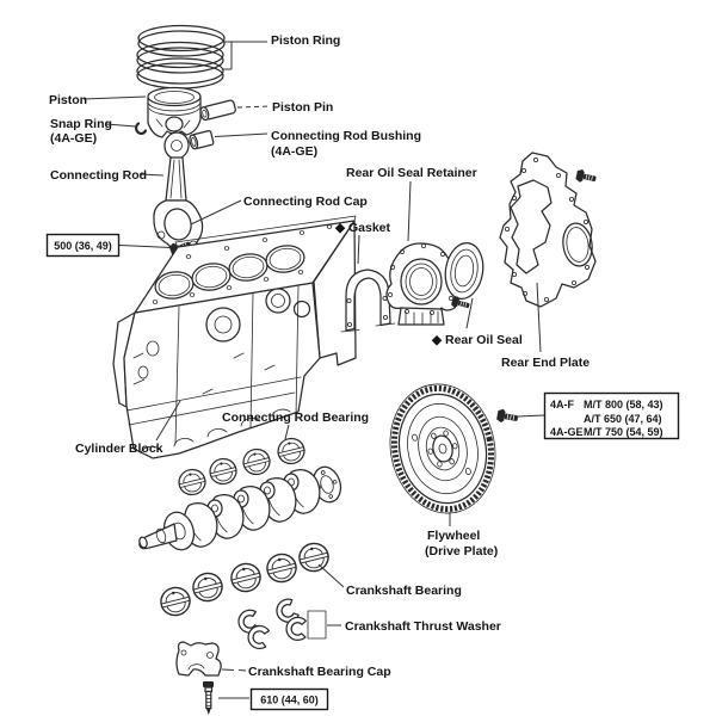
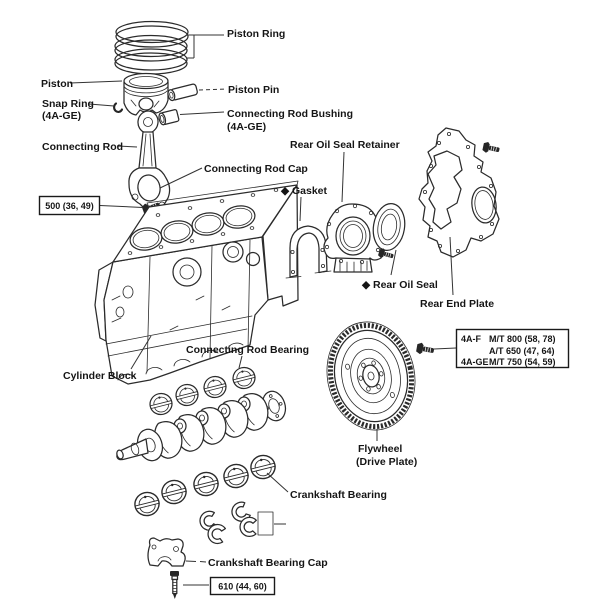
  Piston Ring
  Piston
  Piston Pin
  Snap Ring
  (4A-GE)
  Connecting Rod Bushing
  (4A-GE)
  Connecting Rod
  Connecting Rod Cap
  Rear Oil Seal Retainer
  ◆ Gasket
  ◆ Rear Oil Seal
  Rear End Plate
  Cylinder Block
  Connecting Rod Bearing
  Flywheel
  (Drive Plate)
  Crankshaft Bearing
- Crankshaft Thrust Washer
  Crankshaft Bearing Cap
  500 (36, 49)
  4A-F
- M/T 800 (58, 43)
+ M/T 800 (58, 78)
  A/T 650 (47, 64)
  4A-GE
  M/T 750 (54, 59)
  610 (44, 60)
